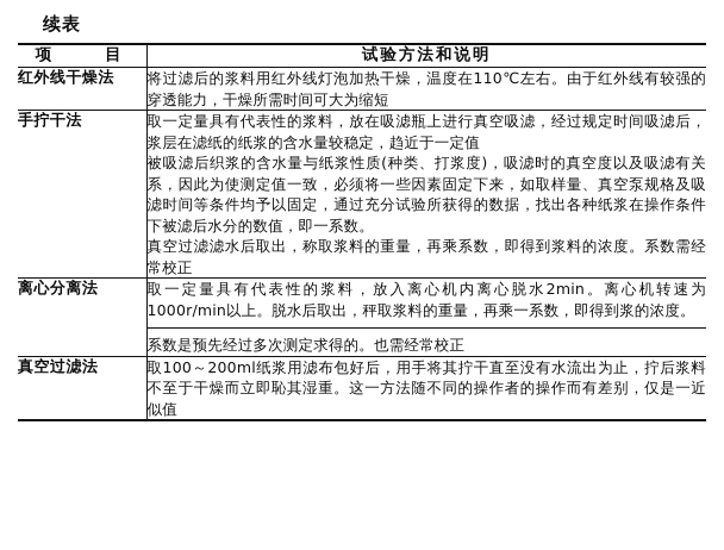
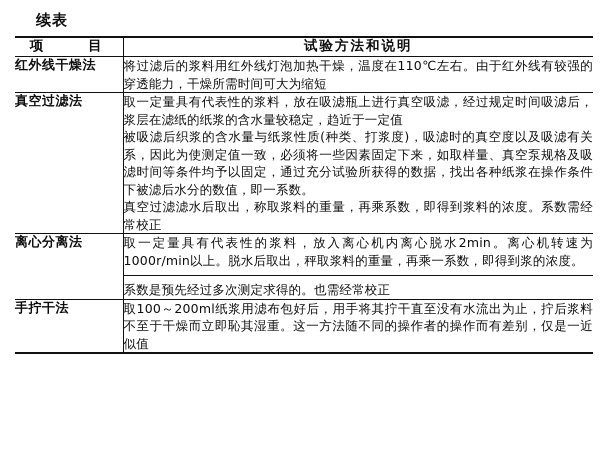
  续表
  项 目	试验方法和说明
  红外线干燥法	将过滤后的浆料用红外线灯泡加热干燥，温度在110℃左右。由于红外线有较强的穿透能力，干燥所需时间可大为缩短
- 手拧干法	取一定量具有代表性的浆料，放在吸滤瓶上进行真空吸滤，经过规定时间吸滤后，浆层在滤纸的纸浆的含水量较稳定，趋近于一定值 被吸滤后织浆的含水量与纸浆性质(种类、打浆度)，吸滤时的真空度以及吸滤有关系，因此为使测定值一致，必须将一些因素固定下来，如取样量、真空泵规格及吸滤时间等条件均予以固定，通过充分试验所获得的数据，找出各种纸浆在操作条件下被滤后水分的数值，即一系数。 真空过滤滤水后取出，称取浆料的重量，再乘系数，即得到浆料的浓度。系数需经常校正
+ 真空过滤法	取一定量具有代表性的浆料，放在吸滤瓶上进行真空吸滤，经过规定时间吸滤后，浆层在滤纸的纸浆的含水量较稳定，趋近于一定值 被吸滤后织浆的含水量与纸浆性质(种类、打浆度)，吸滤时的真空度以及吸滤有关系，因此为使测定值一致，必须将一些因素固定下来，如取样量、真空泵规格及吸滤时间等条件均予以固定，通过充分试验所获得的数据，找出各种纸浆在操作条件下被滤后水分的数值，即一系数。 真空过滤滤水后取出，称取浆料的重量，再乘系数，即得到浆料的浓度。系数需经常校正
  离心分离法	取一定量具有代表性的浆料，放入离心机内离心脱水2min。离心机转速为1000r/min以上。脱水后取出，秤取浆料的重量，再乘一系数，即得到浆的浓度。 系数是预先经过多次测定求得的。也需经常校正
- 真空过滤法	取100～200ml纸浆用滤布包好后，用手将其拧干直至没有水流出为止，拧后浆料不至于干燥而立即恥其湿重。这一方法随不同的操作者的操作而有差别，仅是一近似值
+ 手拧干法	取100～200ml纸浆用滤布包好后，用手将其拧干直至没有水流出为止，拧后浆料不至于干燥而立即恥其湿重。这一方法随不同的操作者的操作而有差别，仅是一近似值
